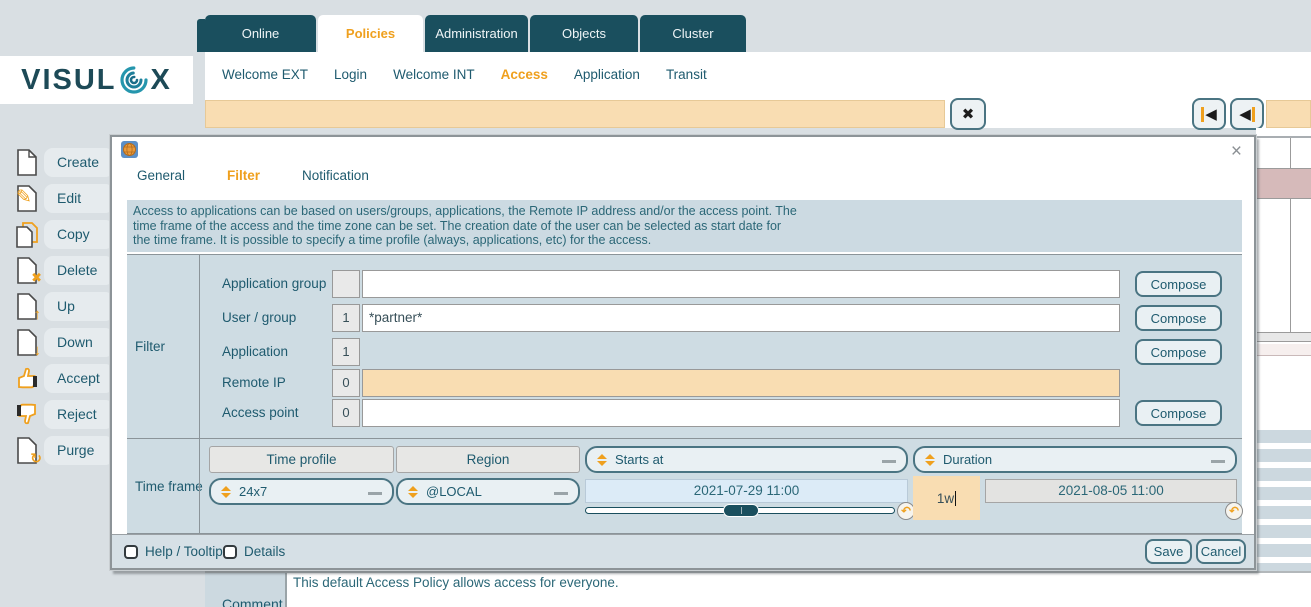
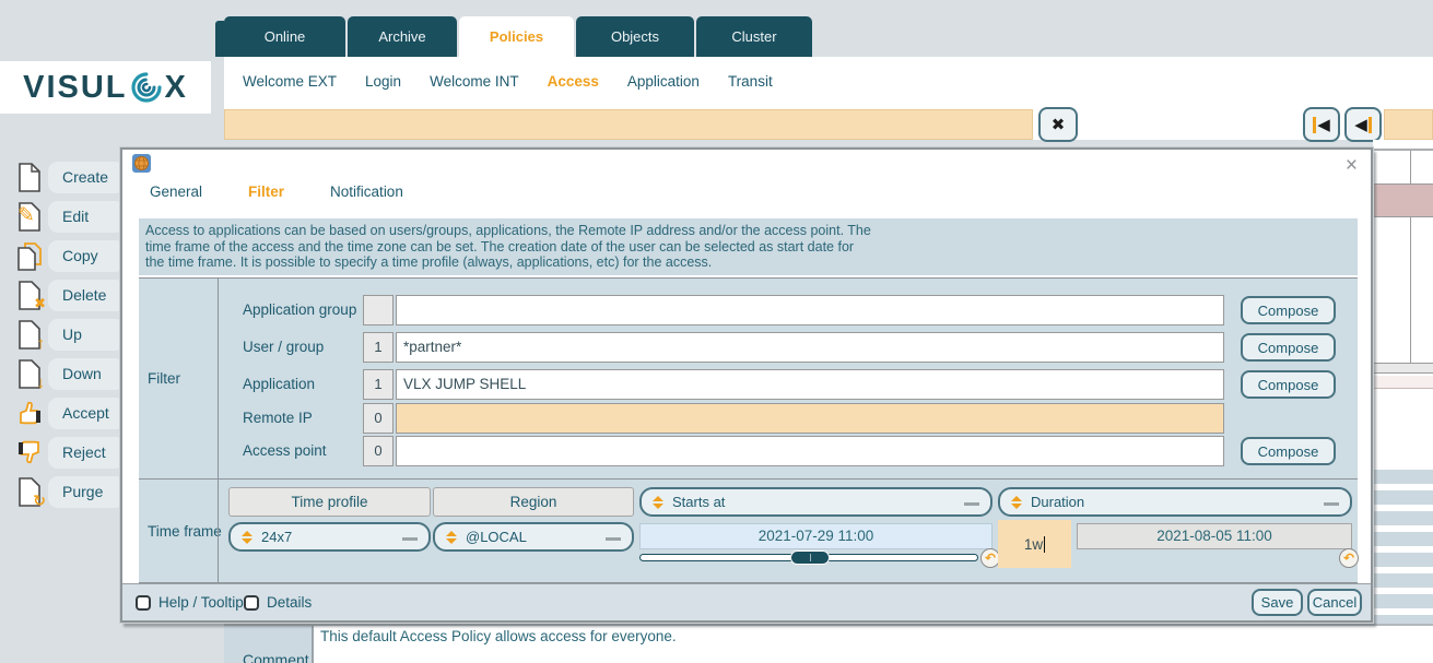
  VISUL
  X
  Online
+ Archive
  Policies
- Administration
  Objects
  Cluster
  Welcome EXT
  Login
  Welcome INT
  Access
  Application
  Transit
  ✖
  ◀
  ◀
  Comment
  This default Access Policy allows access for everyone.
  Create
  Edit
  ✎
  Copy
  Delete
  ✖
  Up
  ↑
  Down
  ↓
  Accept
  Reject
  Purge
  ↻
  ×
  General
  Filter
  Notification
  Access to applications can be based on users/groups, applications, the Remote IP address and/or the access point. The
  time frame of the access and the time zone can be set. The creation date of the user can be selected as start date for
  the time frame. It is possible to specify a time profile (always, applications, etc) for the access.
  Filter
  Application group
  Compose
  User / group
  1
  *partner*
  Compose
  Application
  1
+ VLX JUMP SHELL
  Compose
  Remote IP
  0
  Access point
  0
  Compose
  Time fram
  Time profile
  Region
  Starts at
  Duration
  24x7
  @LOCAL
  2021-07-29 11:00
  ↶
  1w
  2021-08-05 11:00
  ↶
  Help / Tooltip
  Details
  Save
  Cancel
